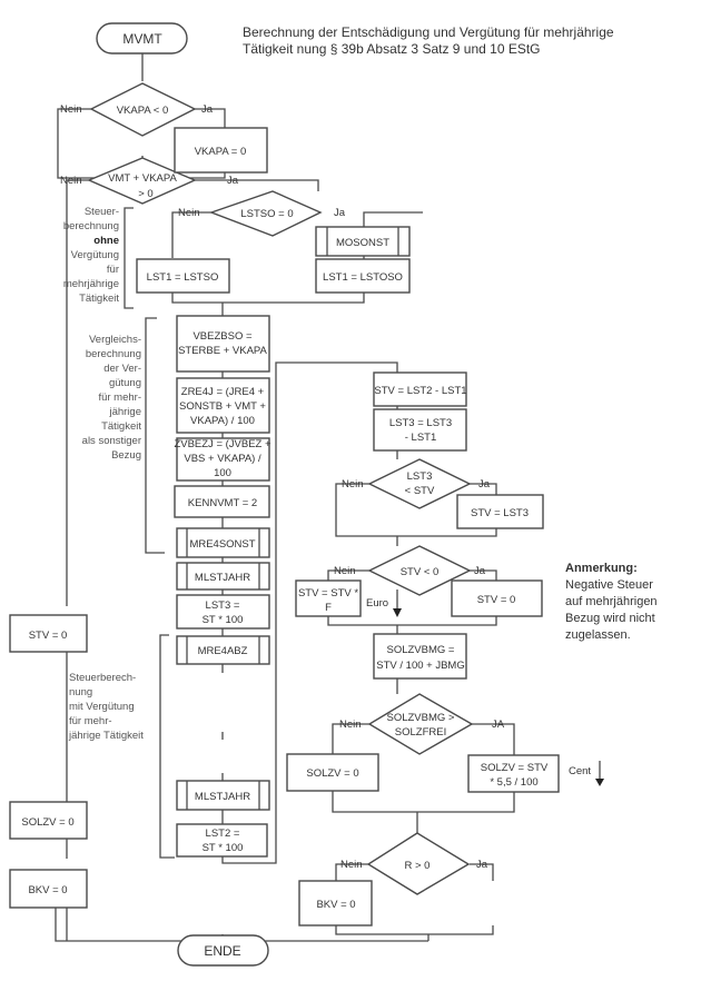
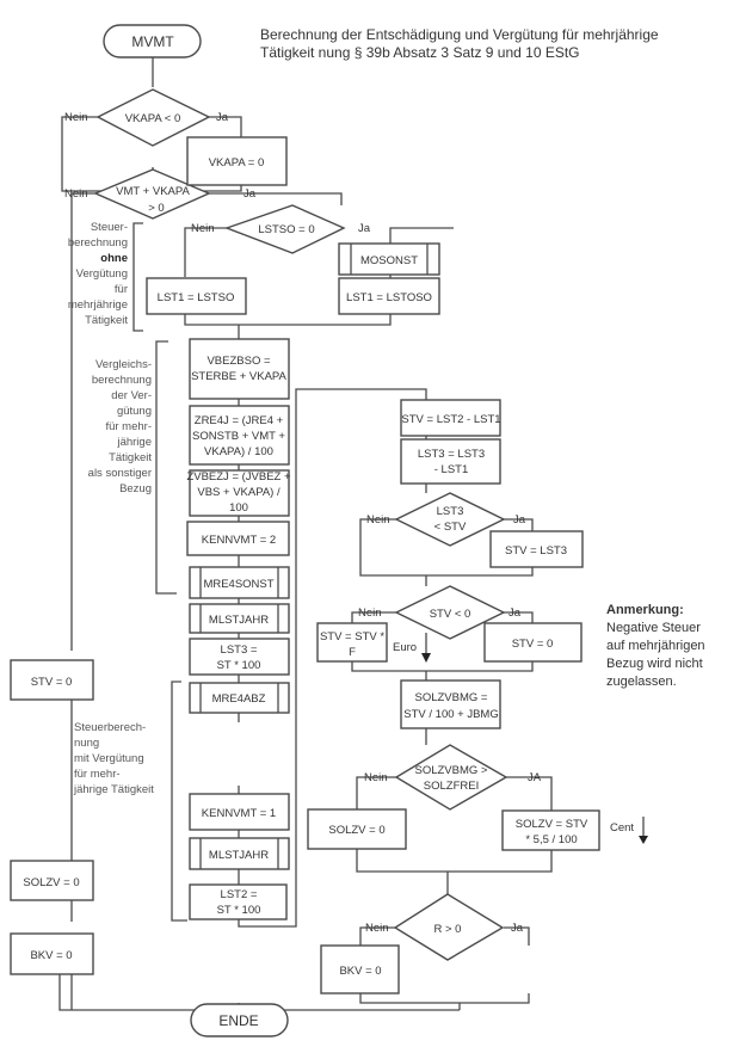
  Berechnung der Entschädigung und Vergütung für mehrjährige
  Tätigkeit nung § 39b Absatz 3 Satz 9 und 10 EStG
  Anmerkung:
  Negative Steuer
  auf mehrjährigen
  Bezug wird nicht
  zugelassen.
  MVMT
  ENDE
  VKAPA < 0
  Nein
  Ja
  VMT + VKAPA
  > 0
  Nein
  Ja
  LSTSO = 0
  Nein
  Ja
  LST3
  < STV
  Nein
  Ja
  STV < 0
  Nein
  Ja
  SOLZVBMG >
  SOLZFREI
  Nein
  JA
  R > 0
  Nein
  Ja
  VKAPA = 0
  MOSONST
  LST1 = LSTSO
  LST1 = LSTOSO
  VBEZBSO =
  STERBE + VKAPA
  ZRE4J = (JRE4 +
  SONSTB + VMT +
  VKAPA) / 100
  ZVBEZJ = (JVBEZ +
  VBS + VKAPA) /
  100
  KENNVMT = 2
  MRE4SONST
  MLSTJAHR
  LST3 =
  ST * 100
  MRE4ABZ
+ KENNVMT = 1
  MLSTJAHR
  LST2 =
  ST * 100
  STV = LST2 - LST1
  LST3 = LST3
  - LST1
  STV = LST3
  STV = STV *
  F
  Euro
  STV = 0
  SOLZVBMG =
  STV / 100 + JBMG
  SOLZV = 0
  SOLZV = STV
  * 5,5 / 100
  Cent
  BKV = 0
  STV = 0
  SOLZV = 0
  BKV = 0
  Steuer-
  berechnung
  ohne
  Vergütung
  für
  mehrjährige
  Tätigkeit
  Vergleichs-
  berechnung
  der Ver-
  gütung
  für mehr-
  jährige
  Tätigkeit
  als sonstiger
  Bezug
  Steuerberech-
  nung
  mit Vergütung
  für mehr-
  jährige Tätigkeit
